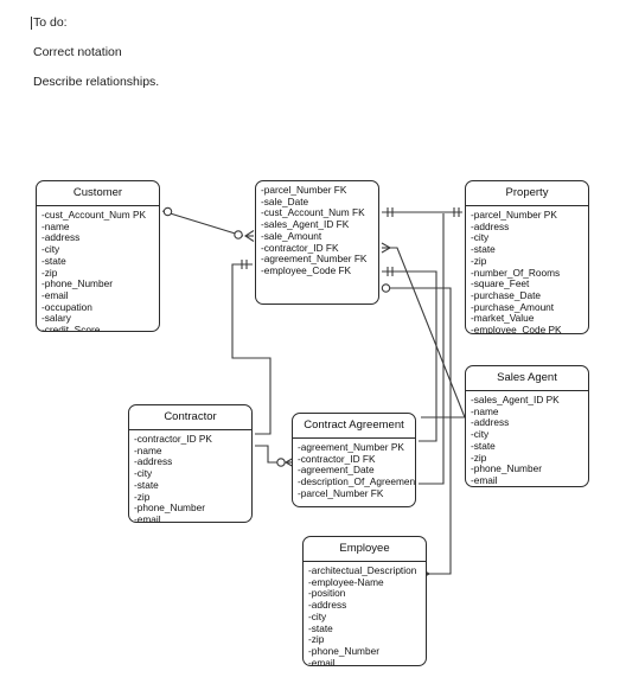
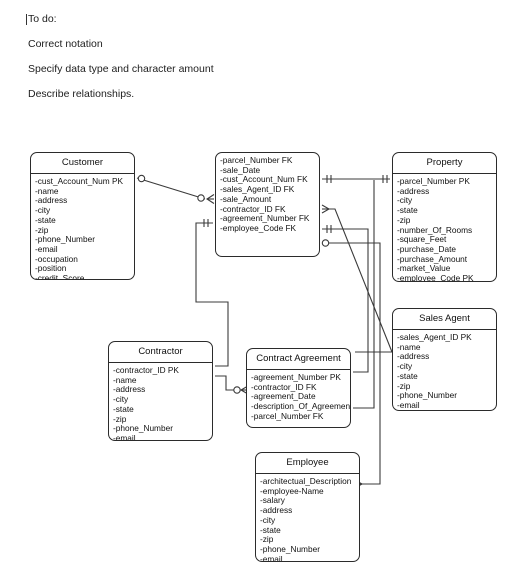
  To do:
  Correct notation
+ Specify data type and character amount
  Describe relationships.
  Customer
  -cust_Account_Num PK
  -name
  -address
  -city
  -state
  -zip
  -phone_Number
  -email
  -occupation
- -salary
+ -position
  -credit_Score
  -parcel_Number FK
  -sale_Date
  -cust_Account_Num FK
  -sales_Agent_ID FK
  -sale_Amount
  -contractor_ID FK
  -agreement_Number FK
  -employee_Code FK
  Property
  -parcel_Number PK
  -address
  -city
  -state
  -zip
  -number_Of_Rooms
  -square_Feet
  -purchase_Date
  -purchase_Amount
  -market_Value
  -employee_Code PK
  Sales Agent
  -sales_Agent_ID PK
  -name
  -address
  -city
  -state
  -zip
  -phone_Number
  -email
  Contractor
  -contractor_ID PK
  -name
  -address
  -city
  -state
  -zip
  -phone_Number
  -email
  Contract Agreement
  -agreement_Number PK
  -contractor_ID FK
  -agreement_Date
  -description_Of_Agreemen
  -parcel_Number FK
  Employee
  -architectual_Description
  -employee-Name
- -position
+ -salary
  -address
  -city
  -state
  -zip
  -phone_Number
  -email
